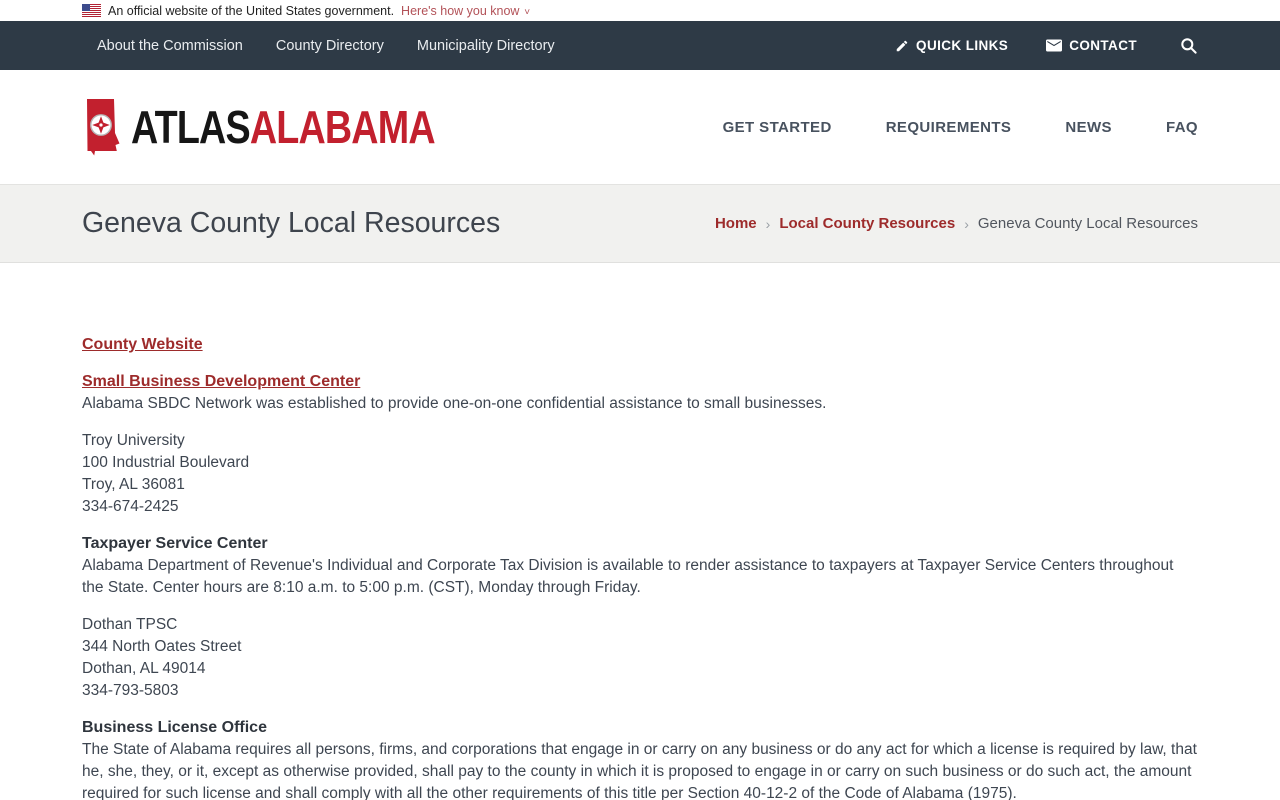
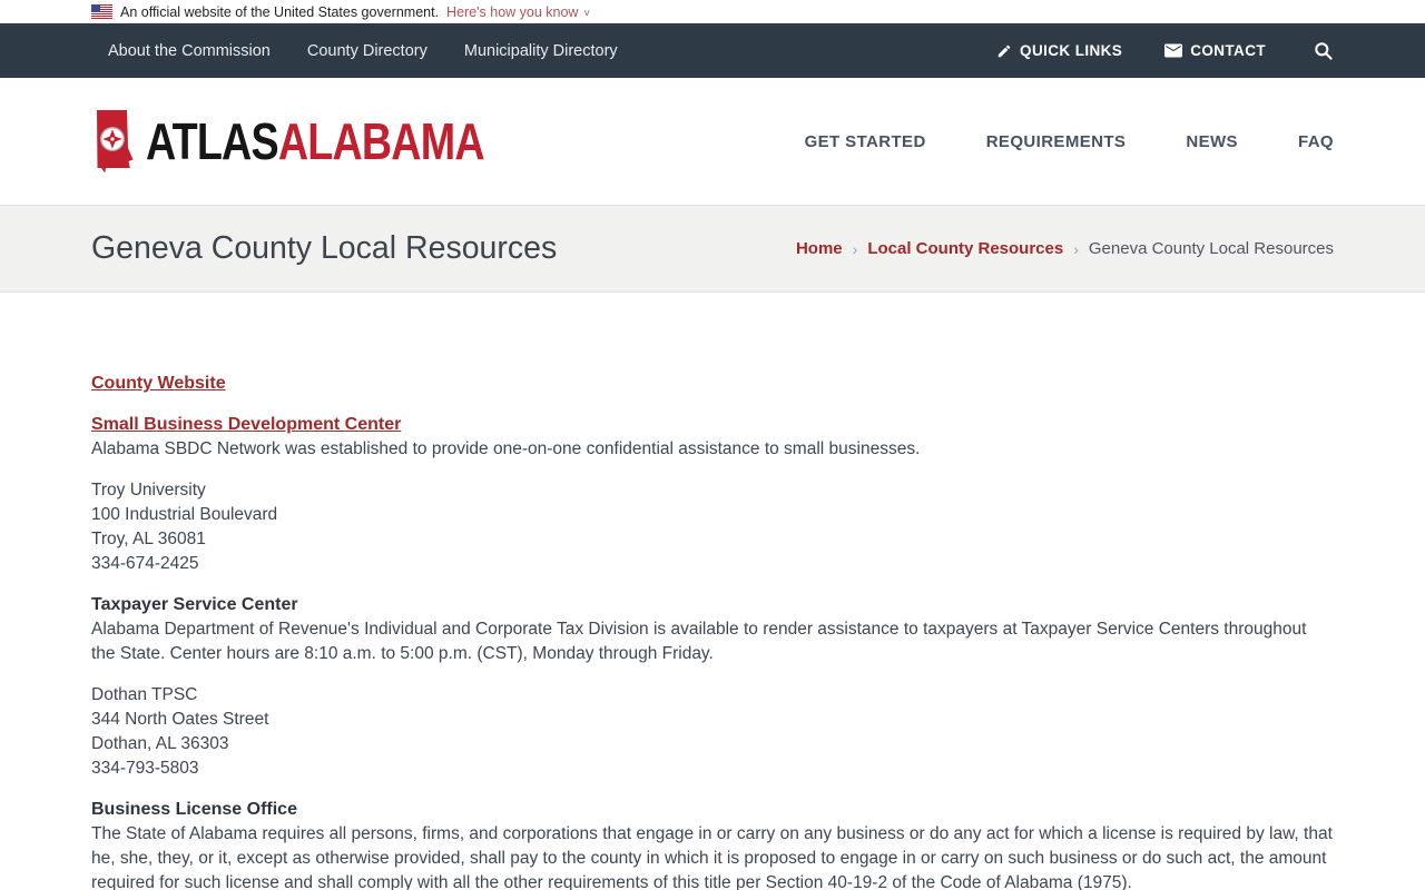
  An official website of the United States government.
  Here's how you know ˅
  About the Commission
  County Directory
  Municipality Directory
  QUICK LINKS
  CONTACT
  ATLAS
  ALABAMA
  GET STARTED
  REQUIREMENTS
  NEWS
  FAQ
  Geneva County Local Resources
  Home
  ›
  Local County Resources
  ›
  Geneva County Local Resources
  County Website
  Small Business Development Center
  Alabama SBDC Network was established to provide one-on-one confidential assistance to small businesses.
  Troy University
  100 Industrial Boulevard
  Troy, AL 36081
  334-674-2425
  Taxpayer Service Center
  Alabama Department of Revenue's Individual and Corporate Tax Division is available to render assistance to taxpayers at Taxpayer Service Centers throughout the State. Center hours are 8:10 a.m. to 5:00 p.m. (CST), Monday through Friday.
  Dothan TPSC
  344 North Oates Street
- Dothan, AL 49014
+ Dothan, AL 36303
  334-793-5803
  Business License Office
- The State of Alabama requires all persons, firms, and corporations that engage in or carry on any business or do any act for which a license is required by law, that he, she, they, or it, except as otherwise provided, shall pay to the county in which it is proposed to engage in or carry on such business or do such act, the amount required for such license and shall comply with all the other requirements of this title per Section 40-12-2 of the Code of Alabama (1975).
+ The State of Alabama requires all persons, firms, and corporations that engage in or carry on any business or do any act for which a license is required by law, that he, she, they, or it, except as otherwise provided, shall pay to the county in which it is proposed to engage in or carry on such business or do such act, the amount required for such license and shall comply with all the other requirements of this title per Section 40-19-2 of the Code of Alabama (1975).
